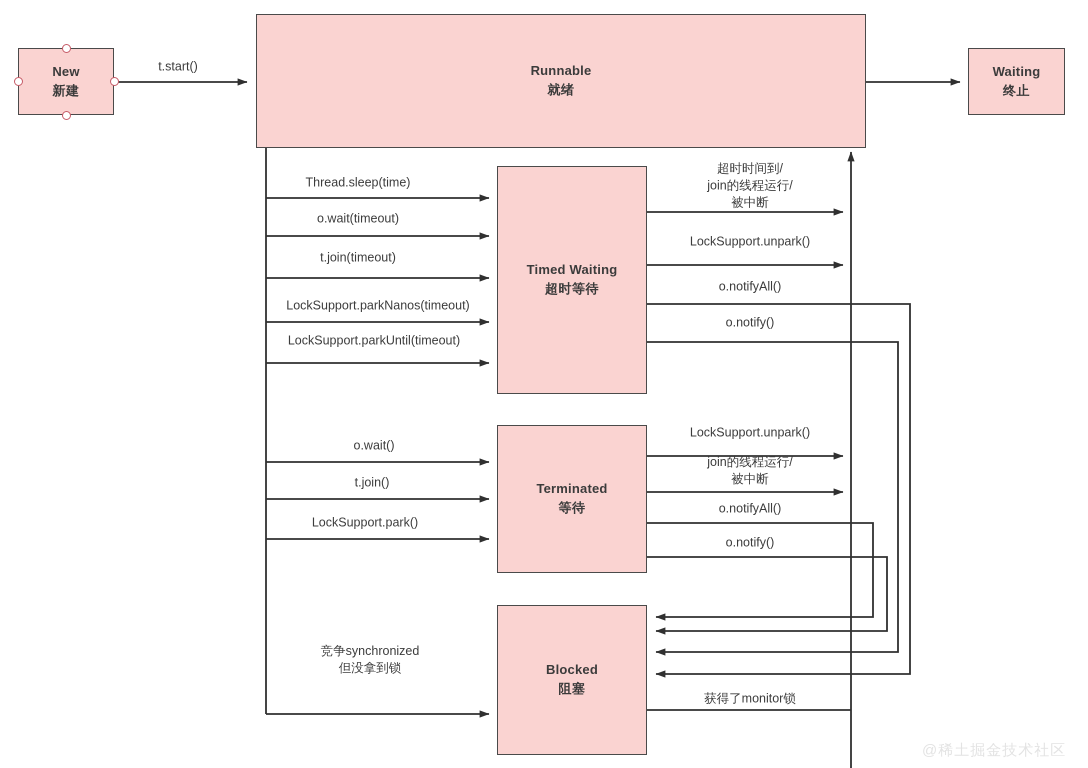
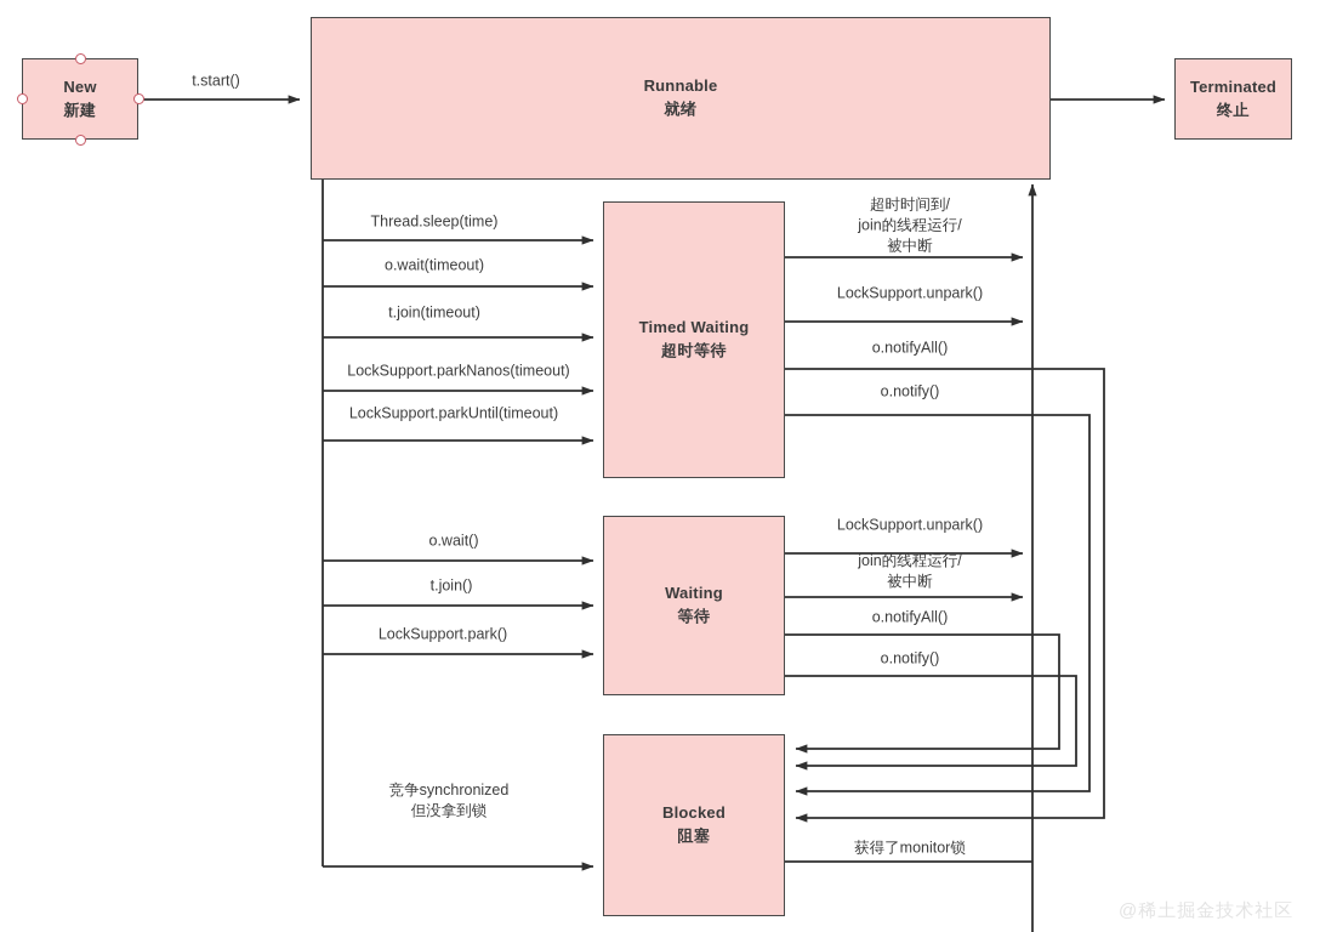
  New
  新建
  Runnable
  就绪
- Waiting
+ Terminated
  终止
  Timed Waiting
  超时等待
- Terminated
+ Waiting
  等待
  Blocked
  阻塞
  t.start()
  Thread.sleep(time)
  o.wait(timeout)
  t.join(timeout)
  LockSupport.parkNanos(timeout)
  LockSupport.parkUntil(timeout)
  超时时间到/
  join的线程运行/
  被中断
  LockSupport.unpark()
  o.notifyAll()
  o.notify()
  o.wait()
  t.join()
  LockSupport.park()
  LockSupport.unpark()
  join的线程运行/
  被中断
  o.notifyAll()
  o.notify()
  竞争synchronized
  但没拿到锁
  获得了monitor锁
  @稀土掘金技术社区
